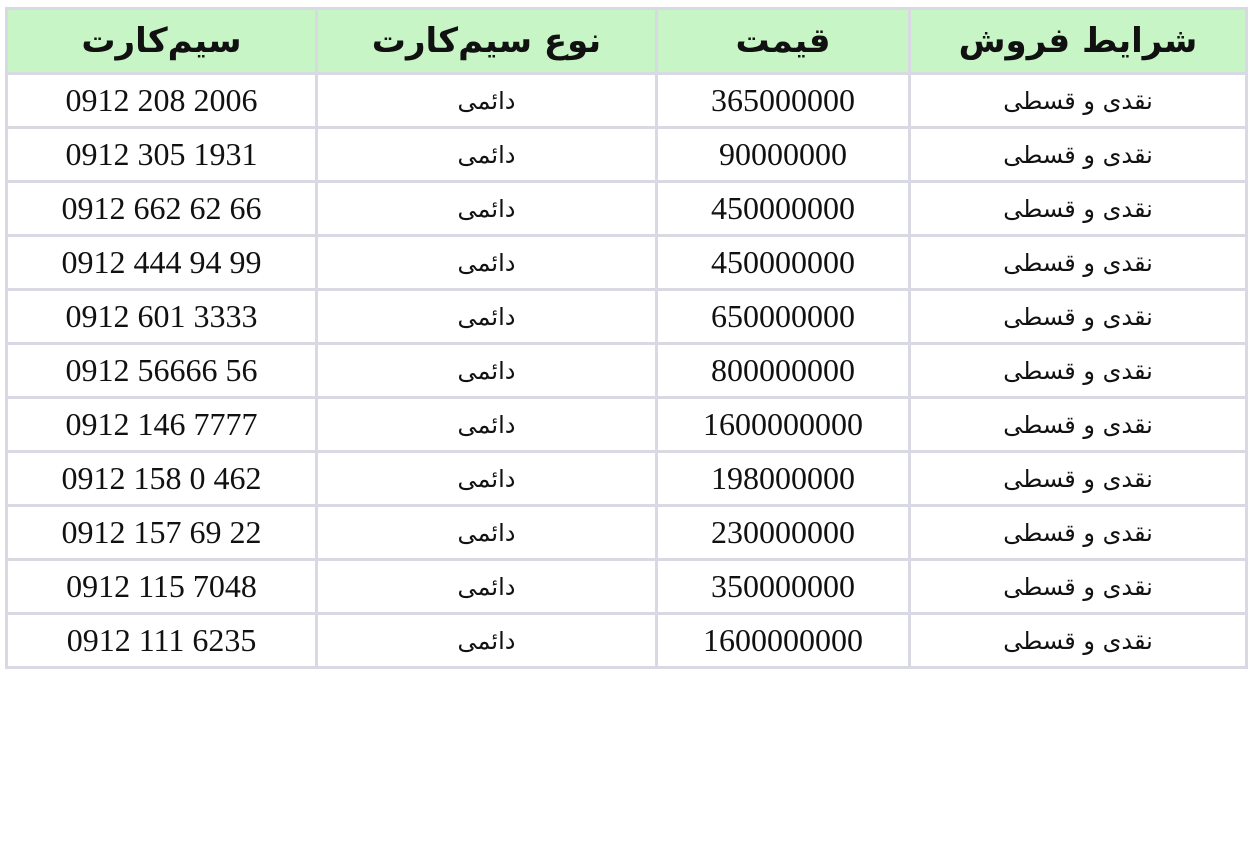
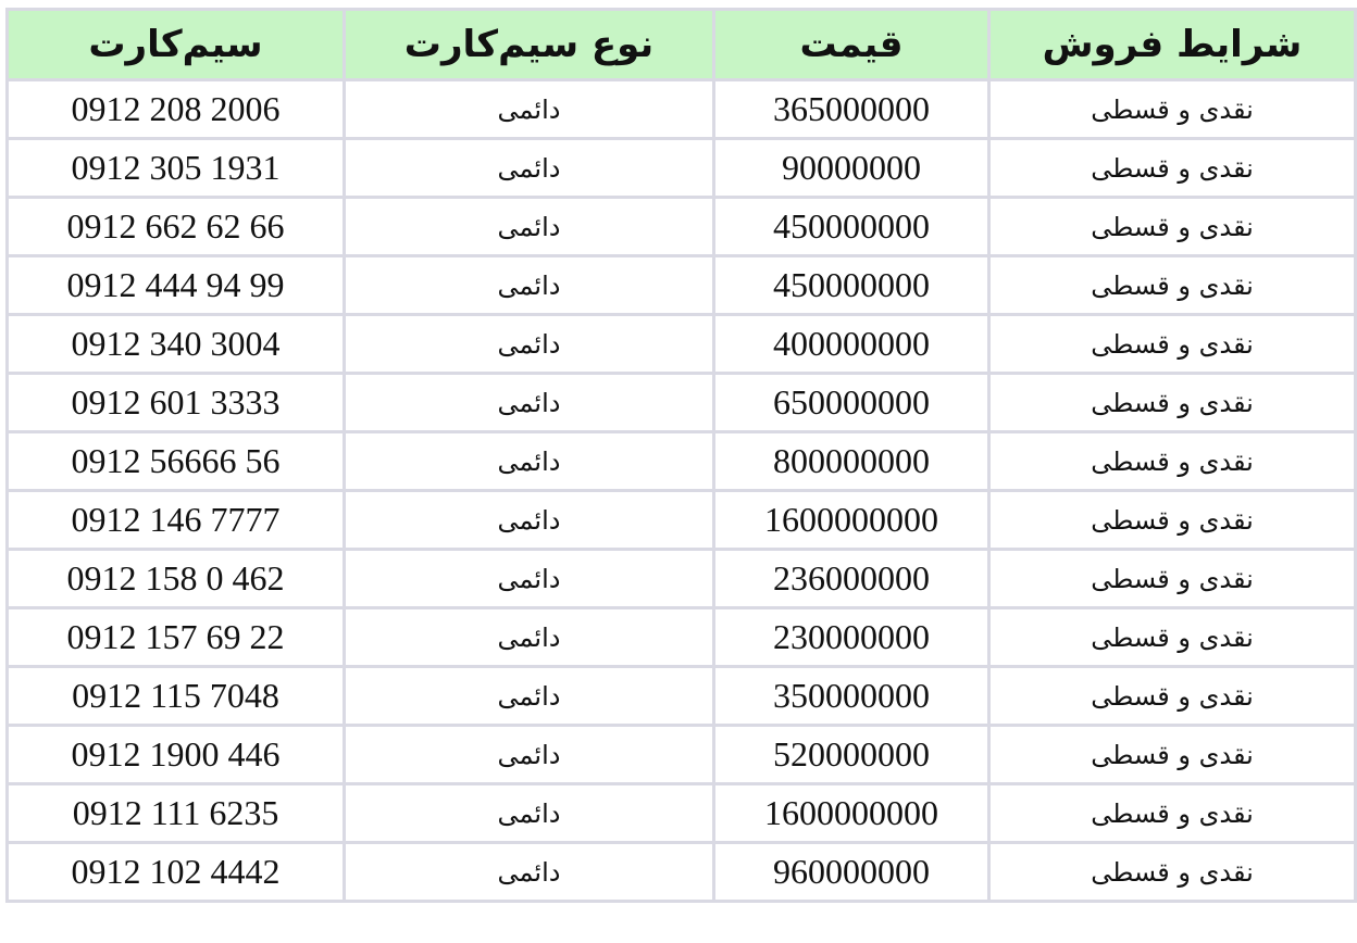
  سیم‌کارت	نوع سیم‌کارت	قیمت	شرایط فروش
  0912 208 2006	دائمی	365000000	نقدی و قسطی
  0912 305 1931	دائمی	90000000	نقدی و قسطی
  0912 662 62 66	دائمی	450000000	نقدی و قسطی
  0912 444 94 99	دائمی	450000000	نقدی و قسطی
+ 0912 340 3004	دائمی	400000000	نقدی و قسطی
  0912 601 3333	دائمی	650000000	نقدی و قسطی
  0912 56666 56	دائمی	800000000	نقدی و قسطی
  0912 146 7777	دائمی	1600000000	نقدی و قسطی
- 0912 158 0 462	دائمی	198000000	نقدی و قسطی
+ 0912 158 0 462	دائمی	236000000	نقدی و قسطی
  0912 157 69 22	دائمی	230000000	نقدی و قسطی
  0912 115 7048	دائمی	350000000	نقدی و قسطی
+ 0912 1900 446	دائمی	520000000	نقدی و قسطی
  0912 111 6235	دائمی	1600000000	نقدی و قسطی
+ 0912 102 4442	دائمی	960000000	نقدی و قسطی
